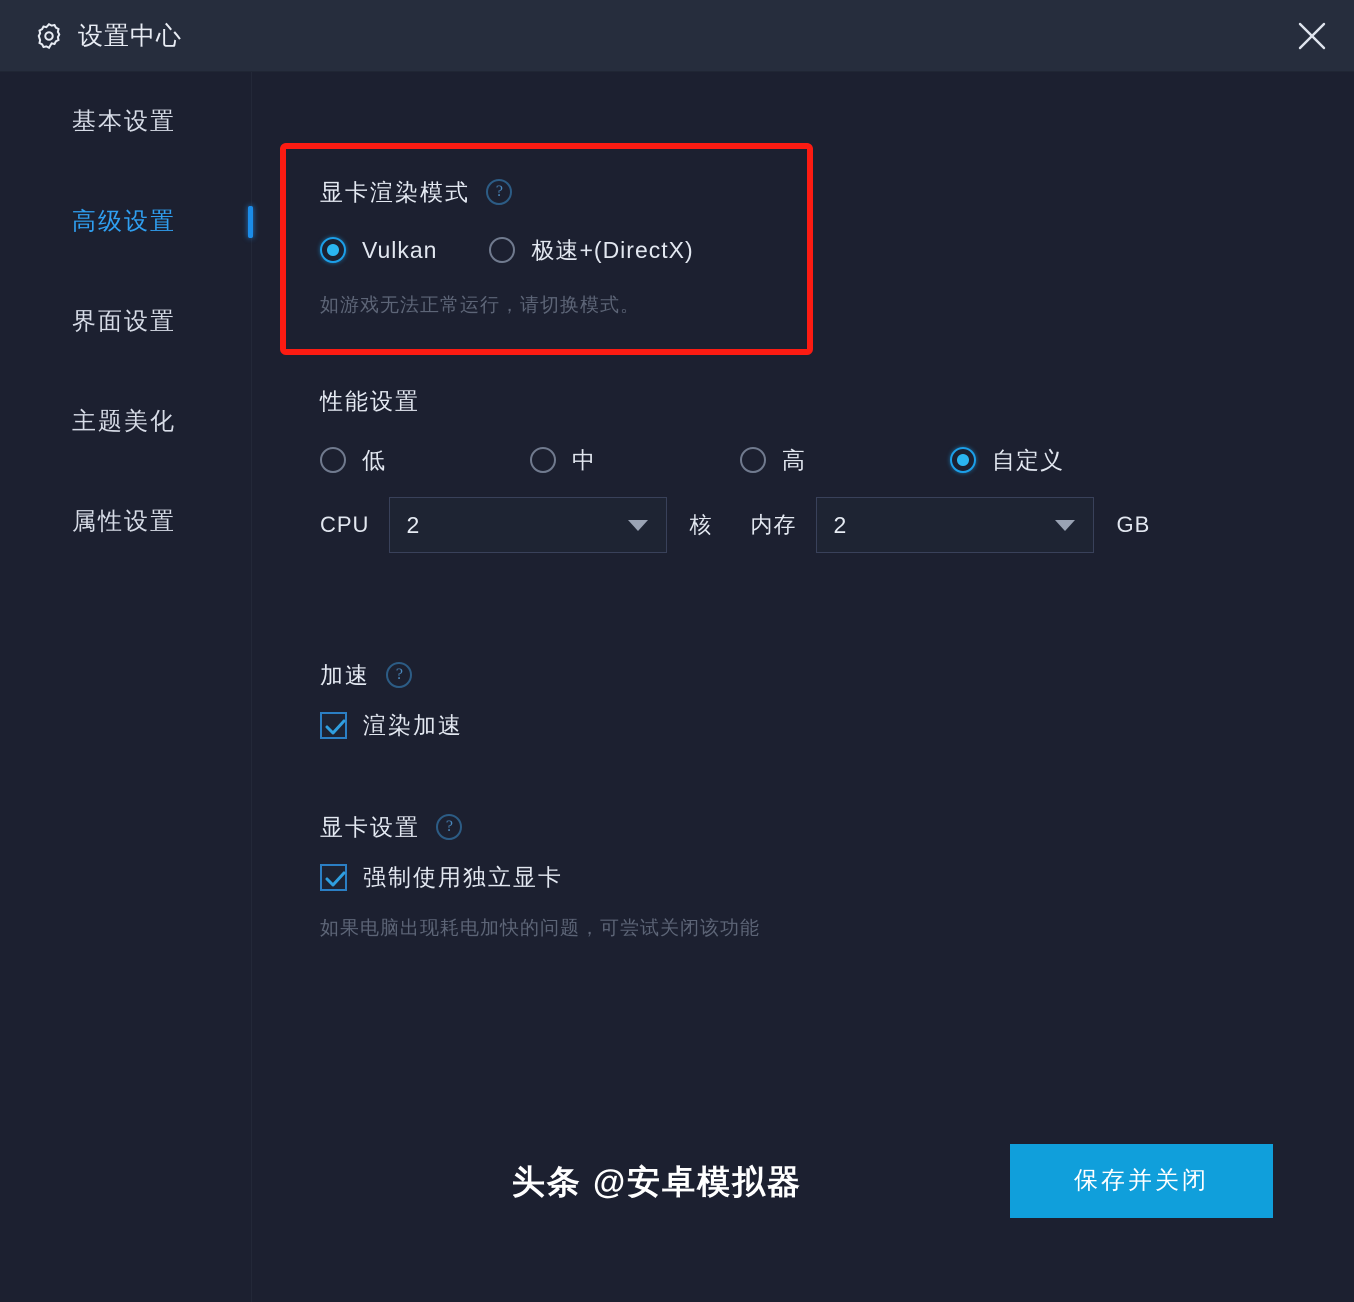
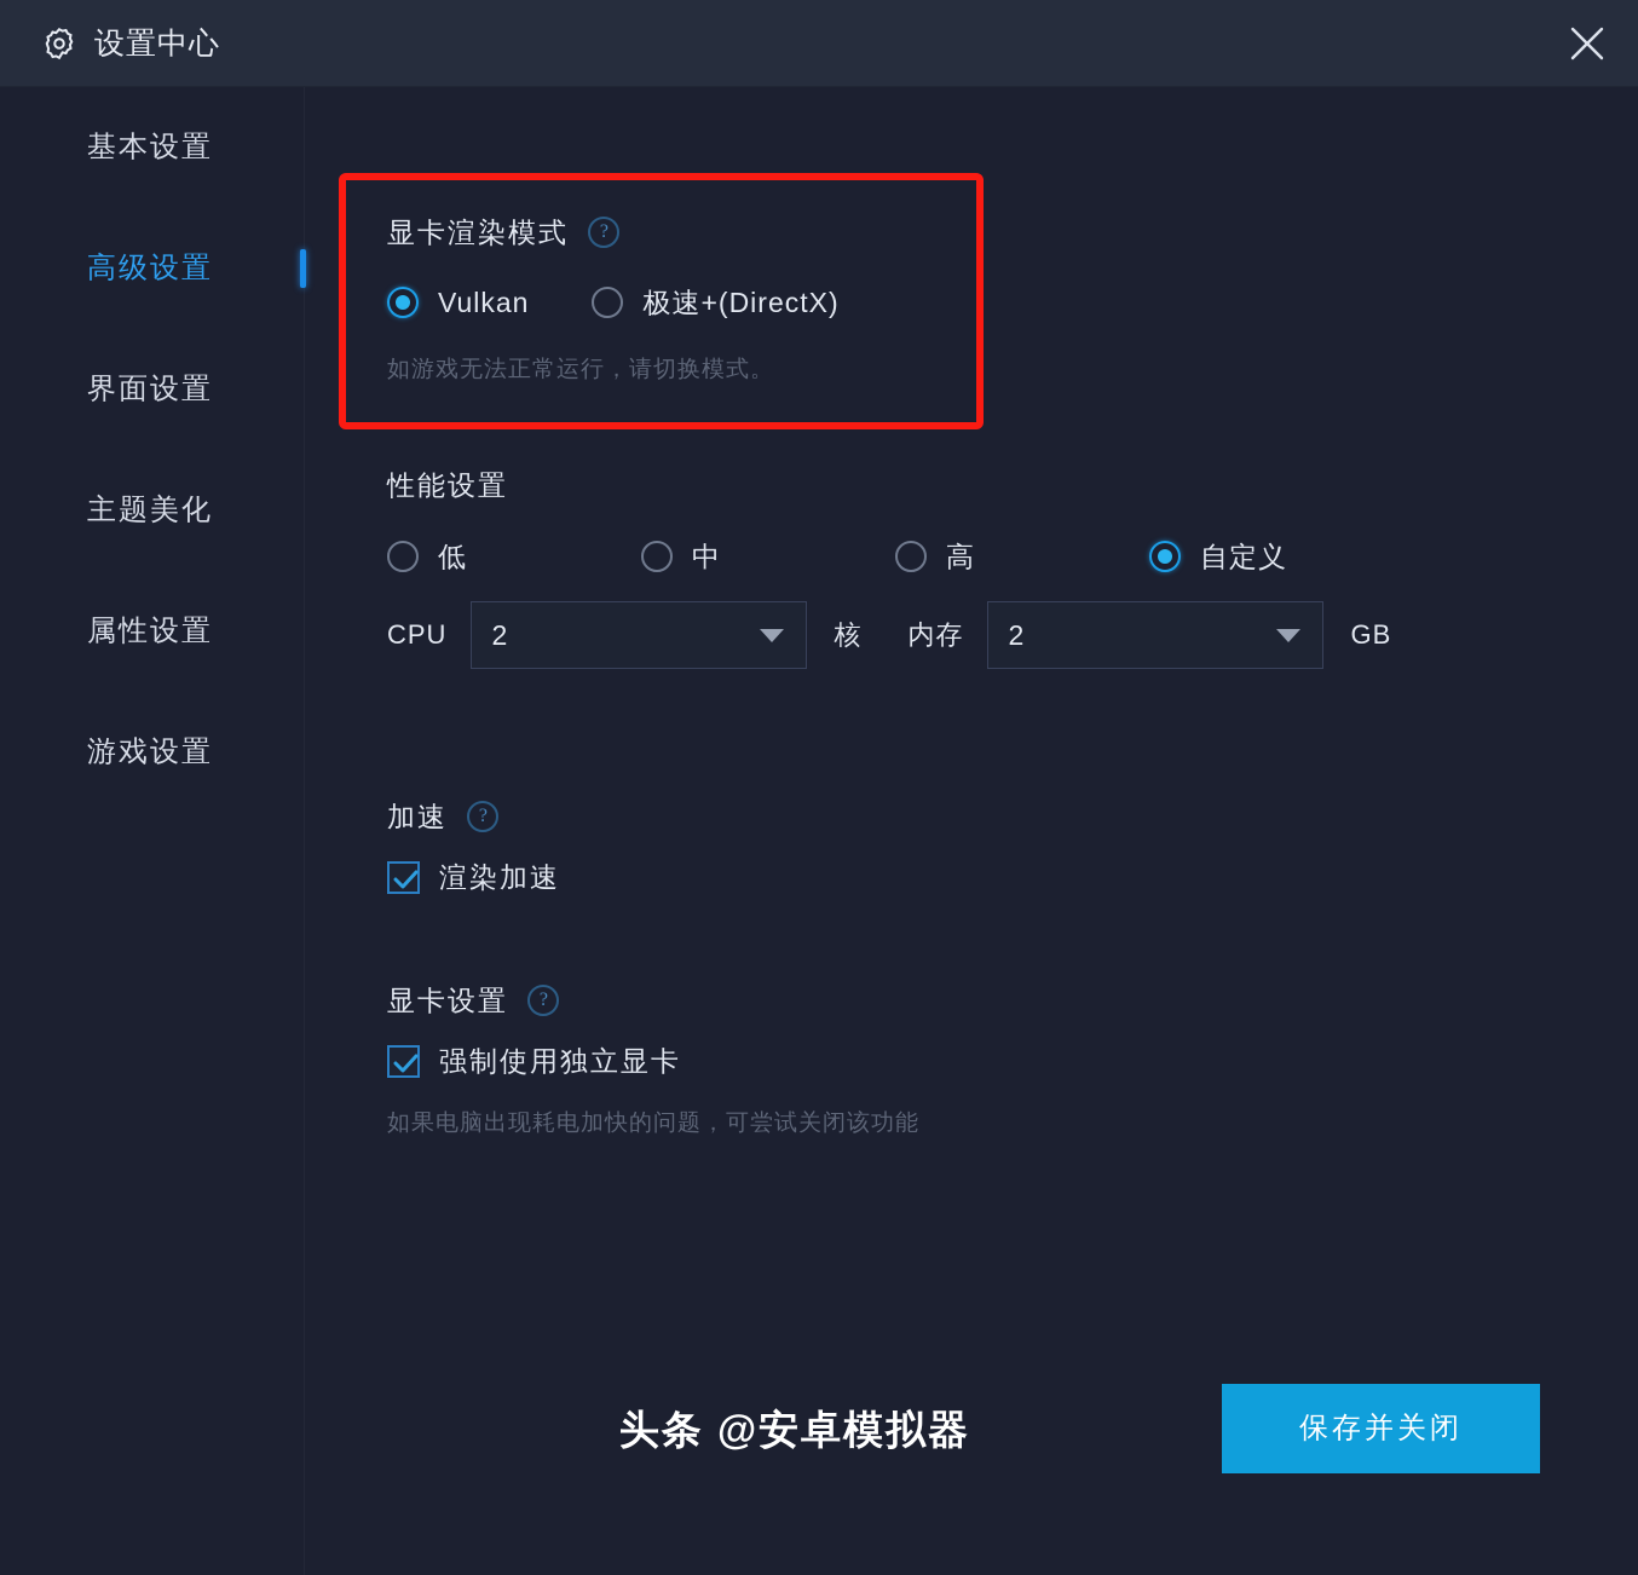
  设置中心
  基本设置
  高级设置
  界面设置
  主题美化
  属性设置
+ 游戏设置
  显卡渲染模式 ?
  Vulkan
  极速+(DirectX)
  如游戏无法正常运行，请切换模式。
  性能设置
  低
  中
  高
  自定义
  CPU
  2
  核
  内存
  2
  GB
  加速 ?
  渲染加速
  显卡设置 ?
  强制使用独立显卡
  如果电脑出现耗电加快的问题，可尝试关闭该功能
  保存并关闭
  头条 @安卓模拟器
